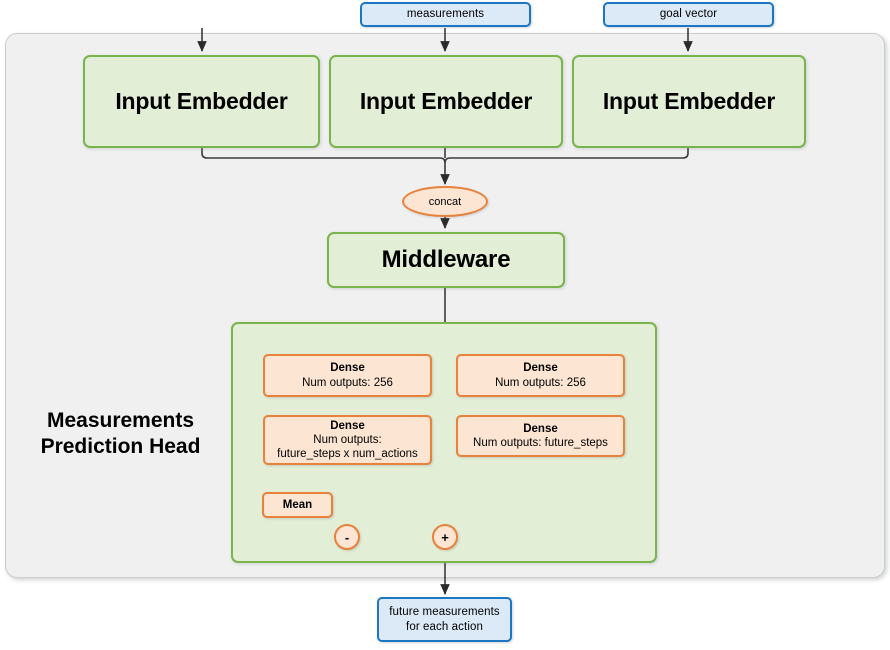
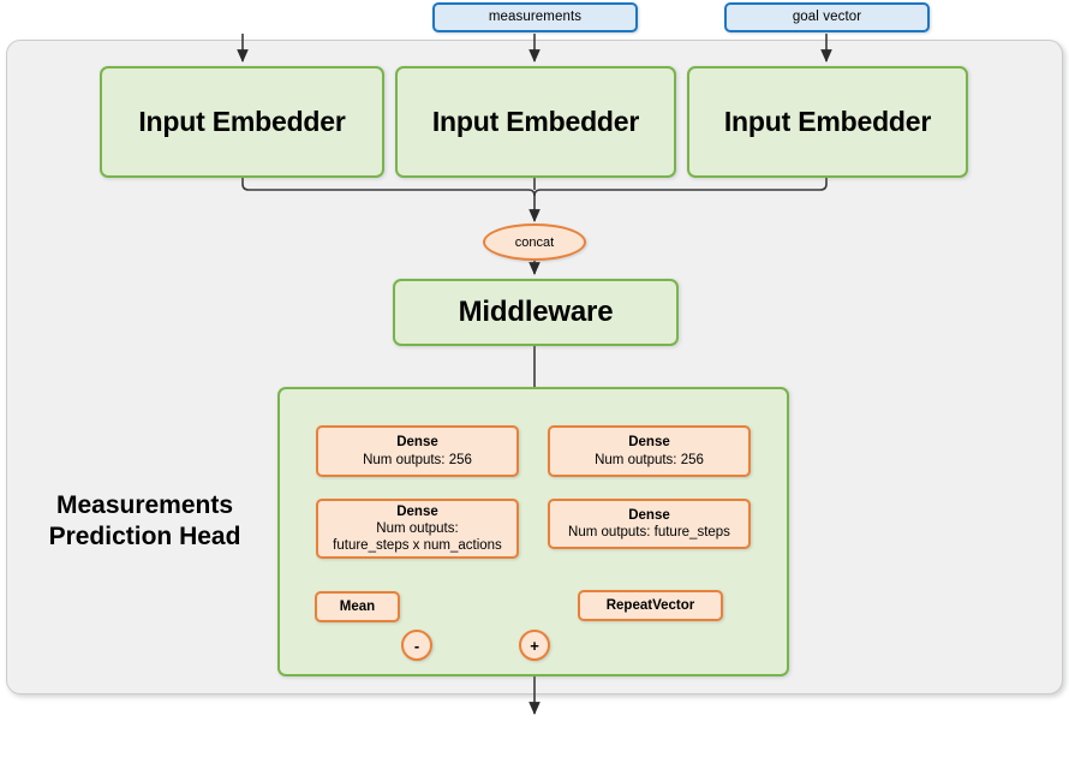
  measurements
  goal vector
  Input Embedder
  Input Embedder
  Input Embedder
  concat
  Middleware
  Measurements
  Prediction Head
  Dense
  Num outputs: 256
  Dense
  Num outputs:
  future_steps x num_actions
  Mean
  -
  Dense
  Num outputs: 256
  Dense
  Num outputs: future_steps
+ RepeatVector
  +
- future measurements
- for each action
